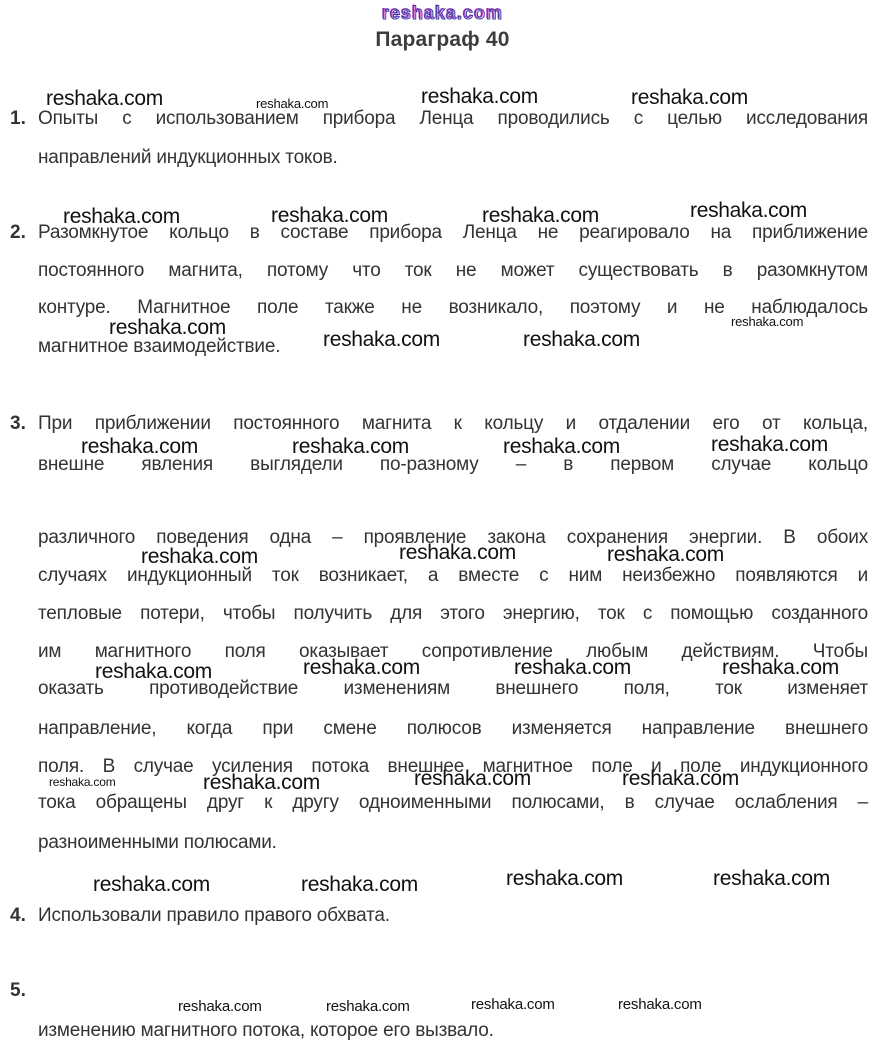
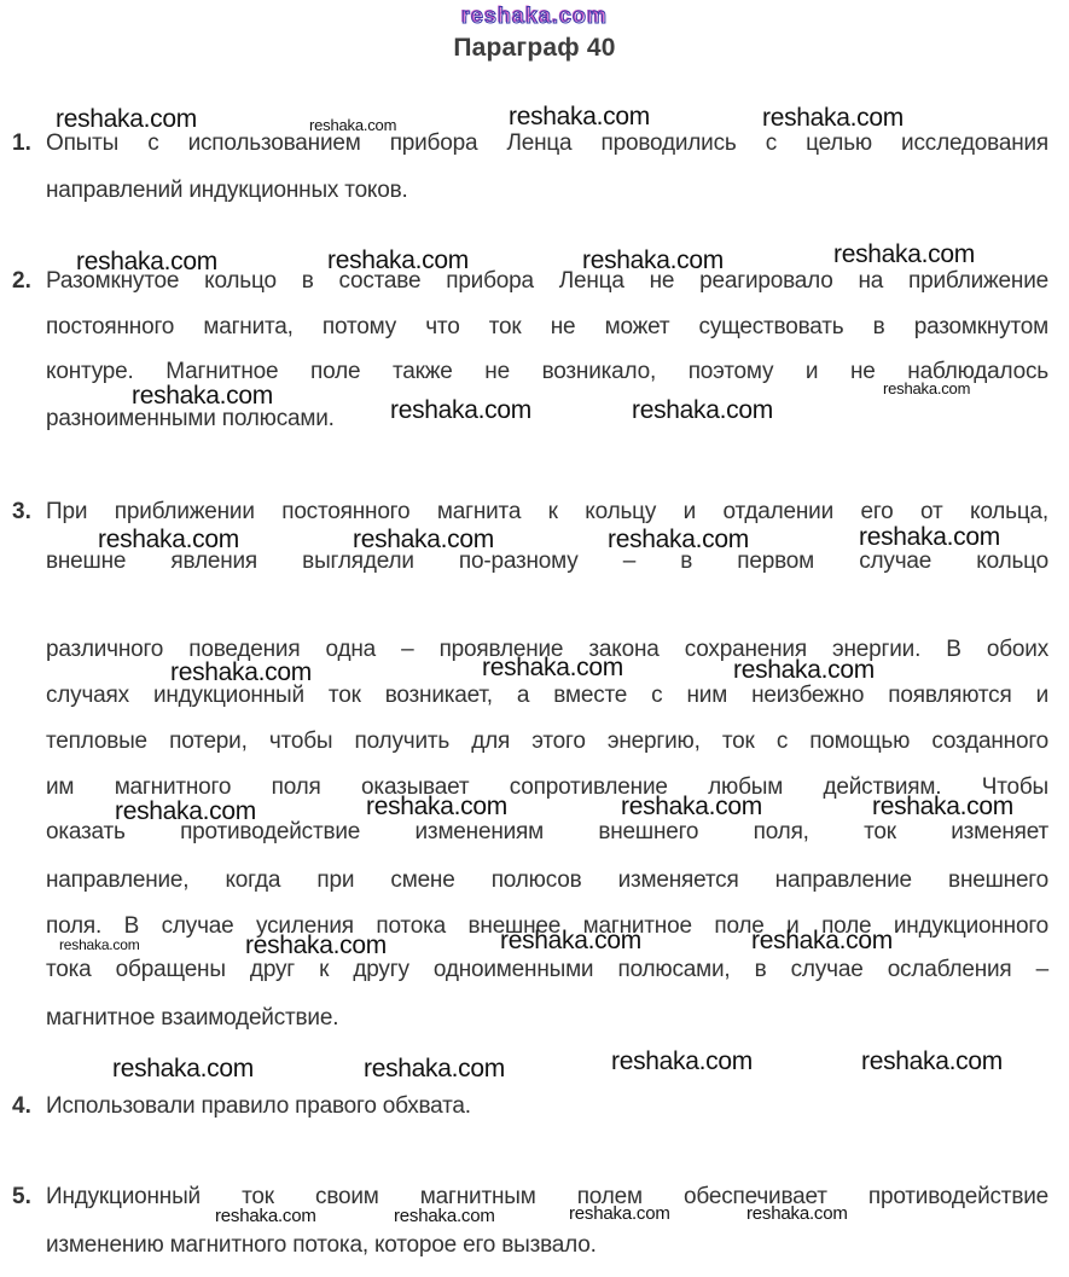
  reshaka.com
  Параграф 40
  1.
  Опыты с использованием прибора Ленца проводились с целью исследования
  направлений индукционных токов.
  2.
  Разомкнутое кольцо в составе прибора Ленца не реагировало на приближение
  постоянного магнита, потому что ток не может существовать в разомкнутом
  контуре. Магнитное поле также не возникало, поэтому и не наблюдалось
- магнитное взаимодействие.
+ разноименными полюсами.
  3.
  При приближении постоянного магнита к кольцу и отдалении его от кольца,
  внешне явления выглядели по-разному – в первом случае кольцо
  различного поведения одна – проявление закона сохранения энергии. В обоих
  случаях индукционный ток возникает, а вместе с ним неизбежно появляются и
  тепловые потери, чтобы получить для этого энергию, ток с помощью созданного
  им магнитного поля оказывает сопротивление любым действиям. Чтобы
  оказать противодействие изменениям внешнего поля, ток изменяет
  направление, когда при смене полюсов изменяется направление внешнего
  поля. В случае усиления потока внешнее магнитное поле и поле индукционного
  тока обращены друг к другу одноименными полюсами, в случае ослабления –
- разноименными полюсами.
+ магнитное взаимодействие.
  4.
  Использовали правило правого обхвата.
  5.
+ Индукционный ток своим магнитным полем обеспечивает противодействие
  изменению магнитного потока, которое его вызвало.
  reshaka.com
  reshaka.com
  reshaka.com
  reshaka.com
  reshaka.com
  reshaka.com
  reshaka.com
  reshaka.com
  reshaka.com
  reshaka.com
  reshaka.com
  reshaka.com
  reshaka.com
  reshaka.com
  reshaka.com
  reshaka.com
  reshaka.com
  reshaka.com
  reshaka.com
  reshaka.com
  reshaka.com
  reshaka.com
  reshaka.com
  reshaka.com
  reshaka.com
  reshaka.com
  reshaka.com
  reshaka.com
  reshaka.com
  reshaka.com
  reshaka.com
  reshaka.com
  reshaka.com
  reshaka.com
  reshaka.com
